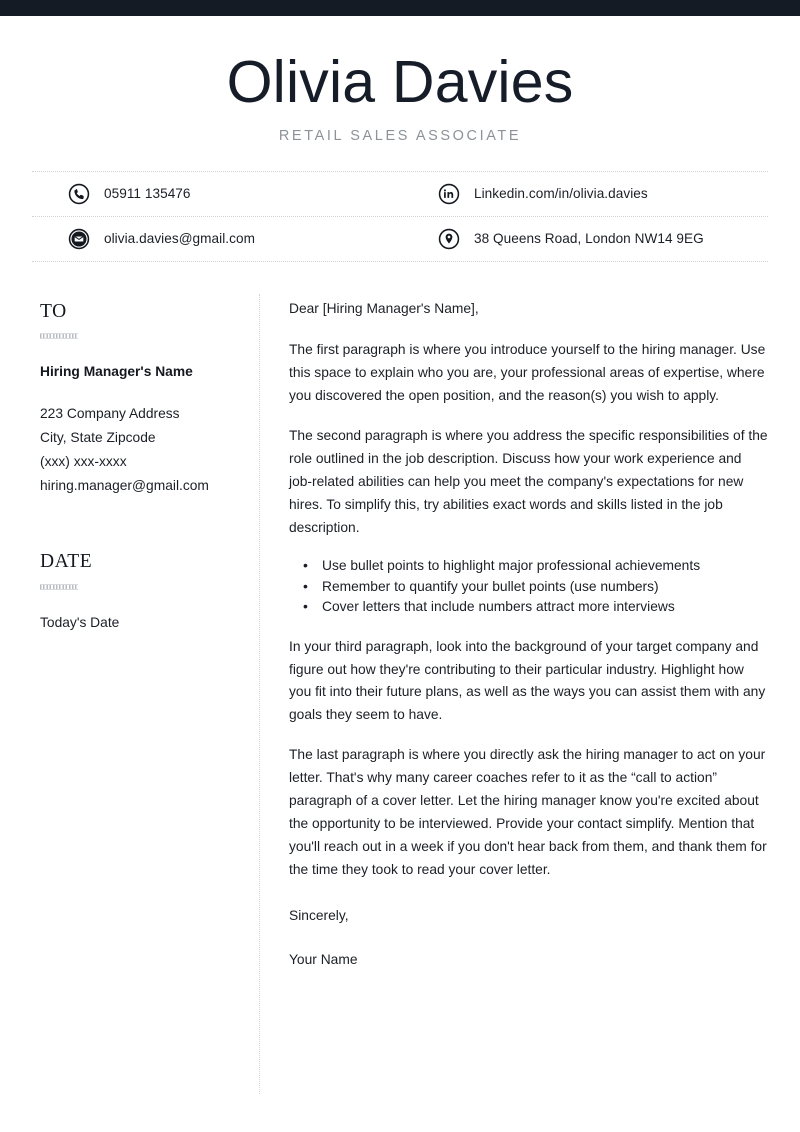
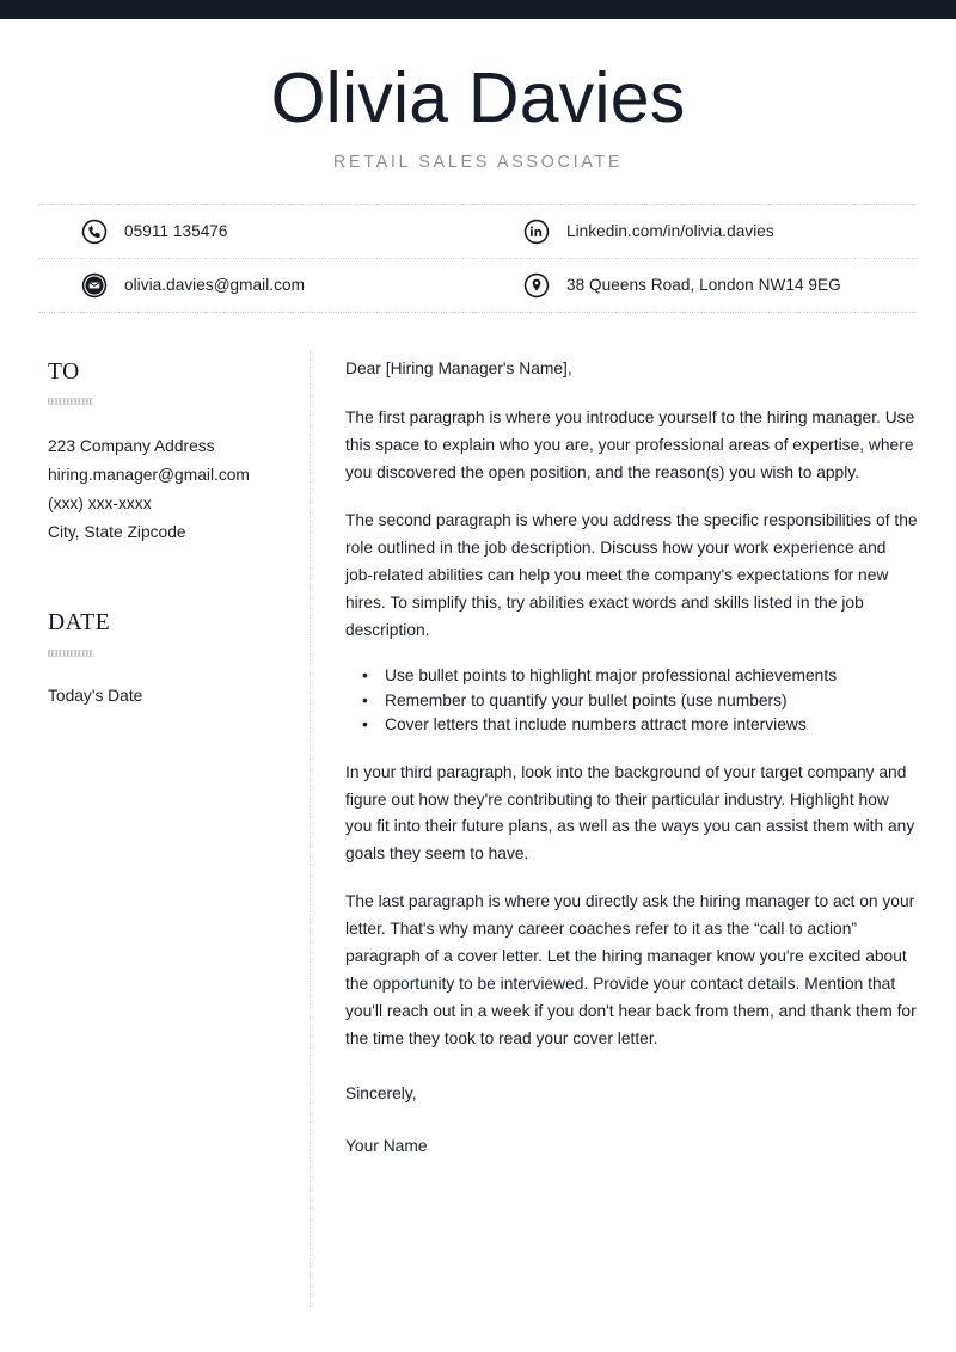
  Olivia Davies
  RETAIL SALES ASSOCIATE
  05911 135476
  Linkedin.com/in/olivia.davies
  olivia.davies@gmail.com
  38 Queens Road, London NW14 9EG
  TO
- Hiring Manager's Name
  223 Company Address
- City, State Zipcode
+ hiring.manager@gmail.com
  (xxx) xxx-xxxx
- hiring.manager@gmail.com
+ City, State Zipcode
  DATE
  Today's Date
  Dear [Hiring Manager's Name],
  The first paragraph is where you introduce yourself to the hiring manager. Use this space to explain who you are, your professional areas of expertise, where you discovered the open position, and the reason(s) you wish to apply.
  The second paragraph is where you address the specific responsibilities of the role outlined in the job description. Discuss how your work experience and job-related abilities can help you meet the company's expectations for new hires. To simplify this, try abilities exact words and skills listed in the job description.
  Use bullet points to highlight major professional achievements
  Remember to quantify your bullet points (use numbers)
  Cover letters that include numbers attract more interviews
  In your third paragraph, look into the background of your target company and figure out how they're contributing to their particular industry. Highlight how you fit into their future plans, as well as the ways you can assist them with any goals they seem to have.
- The last paragraph is where you directly ask the hiring manager to act on your letter. That's why many career coaches refer to it as the “call to action” paragraph of a cover letter. Let the hiring manager know you're excited about the opportunity to be interviewed. Provide your contact simplify. Mention that you'll reach out in a week if you don't hear back from them, and thank them for the time they took to read your cover letter.
+ The last paragraph is where you directly ask the hiring manager to act on your letter. That's why many career coaches refer to it as the “call to action” paragraph of a cover letter. Let the hiring manager know you're excited about the opportunity to be interviewed. Provide your contact details. Mention that you'll reach out in a week if you don't hear back from them, and thank them for the time they took to read your cover letter.
  Sincerely,
  Your Name
